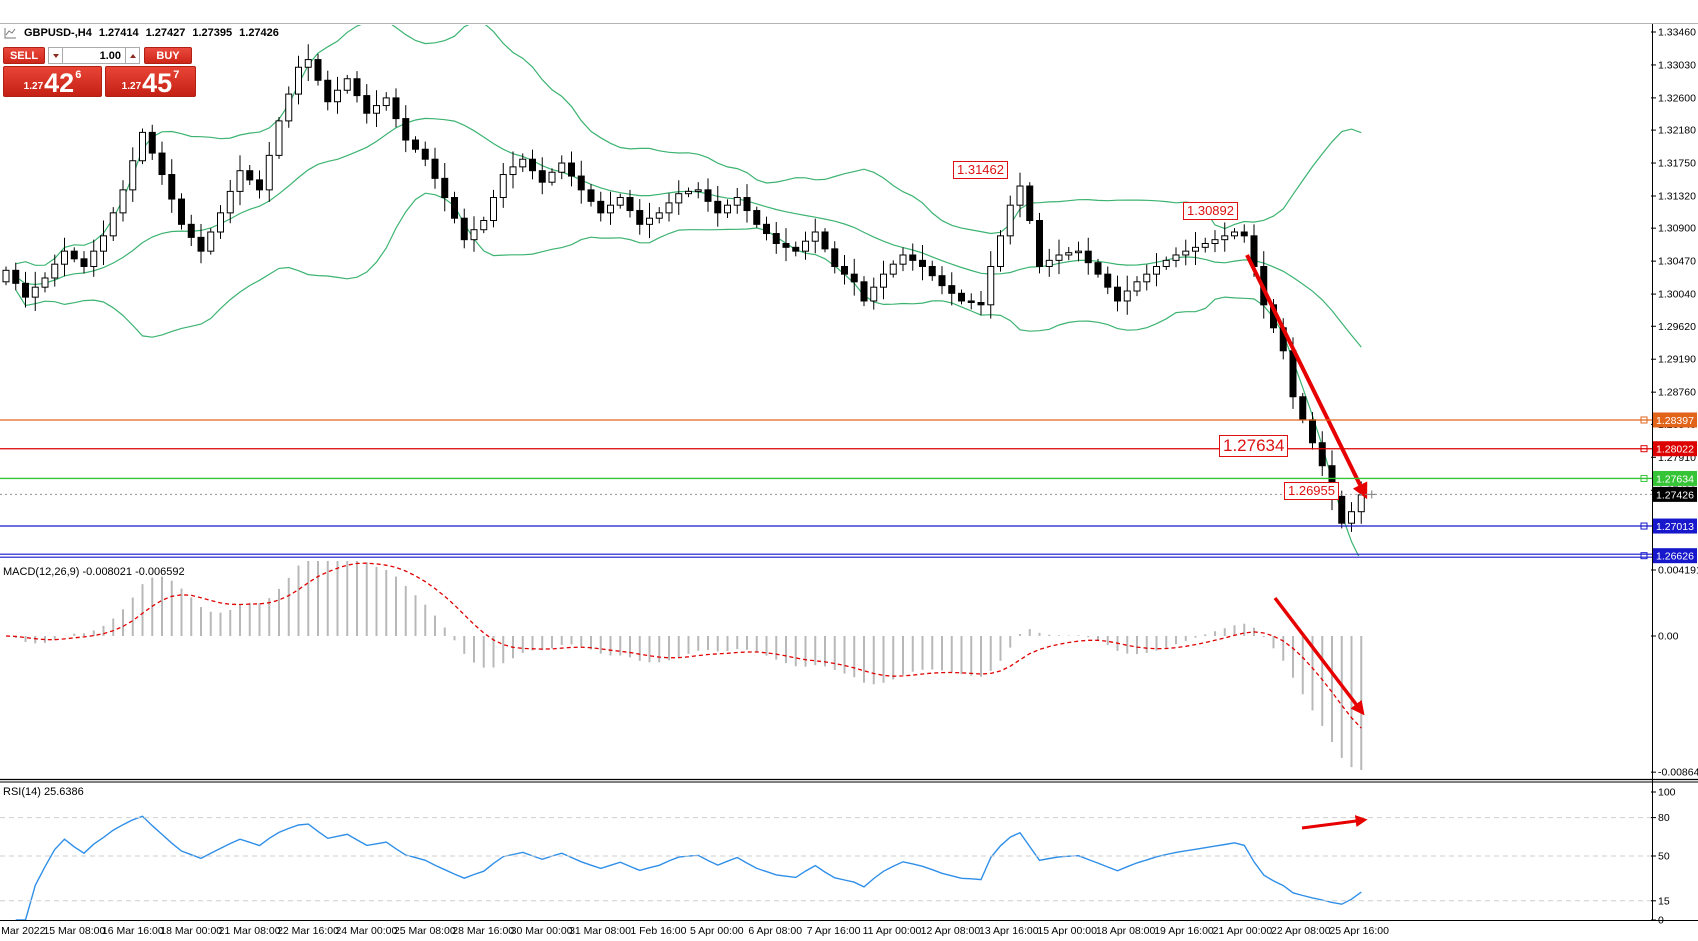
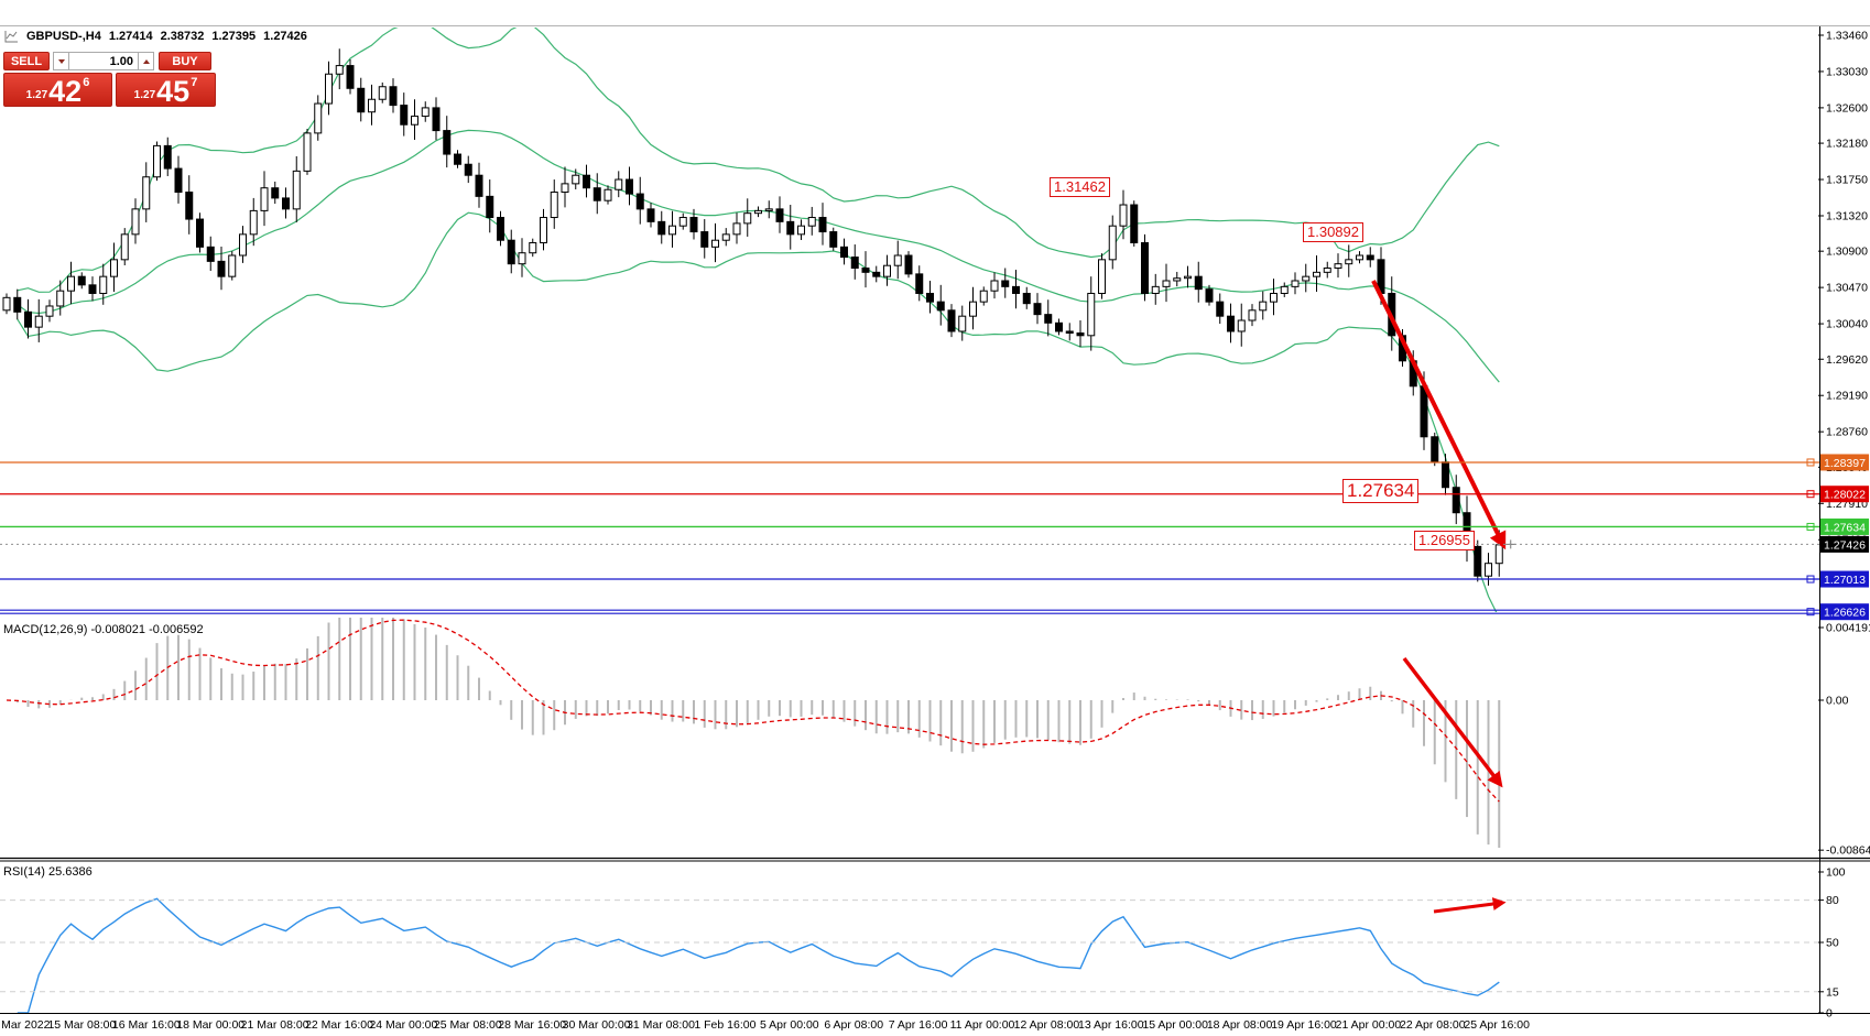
  1.33460
  1.33030
  1.32600
  1.32180
  1.31750
  1.31320
  1.30900
  1.30470
  1.30040
  1.29620
  1.29190
  1.28760
  1.27910
  1.28397
  1.28022
  1.27634
  1.27013
  1.26626
  1.27426
  0.00419
  0.00
  -0.00864
  100
  80
  50
  15
  Mar 2022
  15 Mar 08:00
  16 Mar 16:00
  18 Mar 00:00
  21 Mar 08:00
  22 Mar 16:00
  24 Mar 00:00
  25 Mar 08:00
  28 Mar 16:00
  30 Mar 00:00
  31 Mar 08:00
  1 Feb 16:00
  5 Apr 00:00
  6 Apr 08:00
  7 Apr 16:00
  11 Apr 00:00
  12 Apr 08:00
  13 Apr 16:00
  15 Apr 00:00
  18 Apr 08:00
  19 Apr 16:00
  21 Apr 00:00
  22 Apr 08:00
  25 Apr 16:00
  GBPUSD-,H4
  1.27414
- 1.27427
+ 2.38732
  1.27395
  1.27426
  SELL
  1.00
  BUY
  1.27
  42
  6
  1.27
  45
  7
  MACD(12,26,9) -0.008021 -0.006592
  RSI(14) 25.6386
  1.31462
  1.30892
  1.27634
  1.26955
